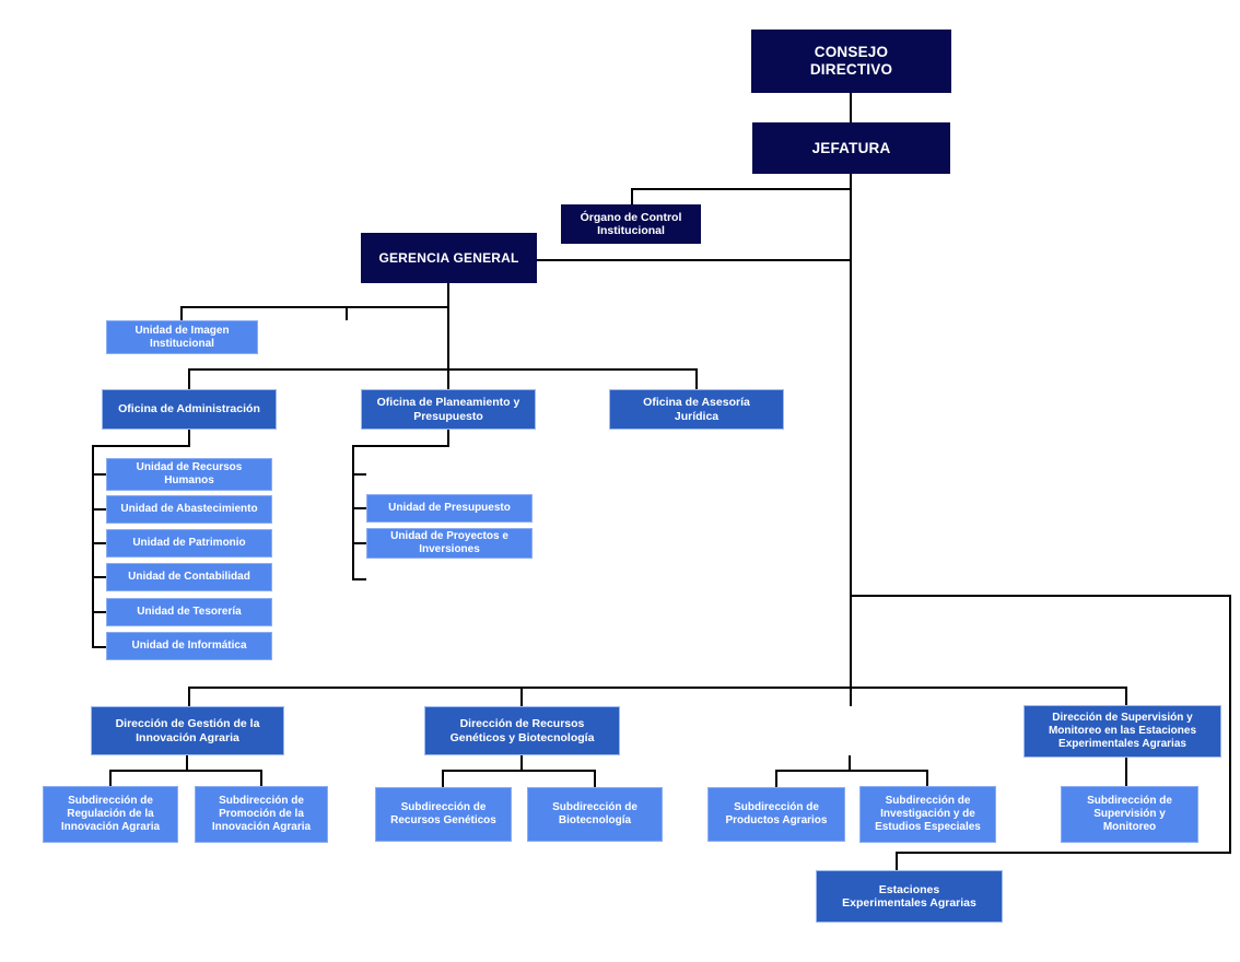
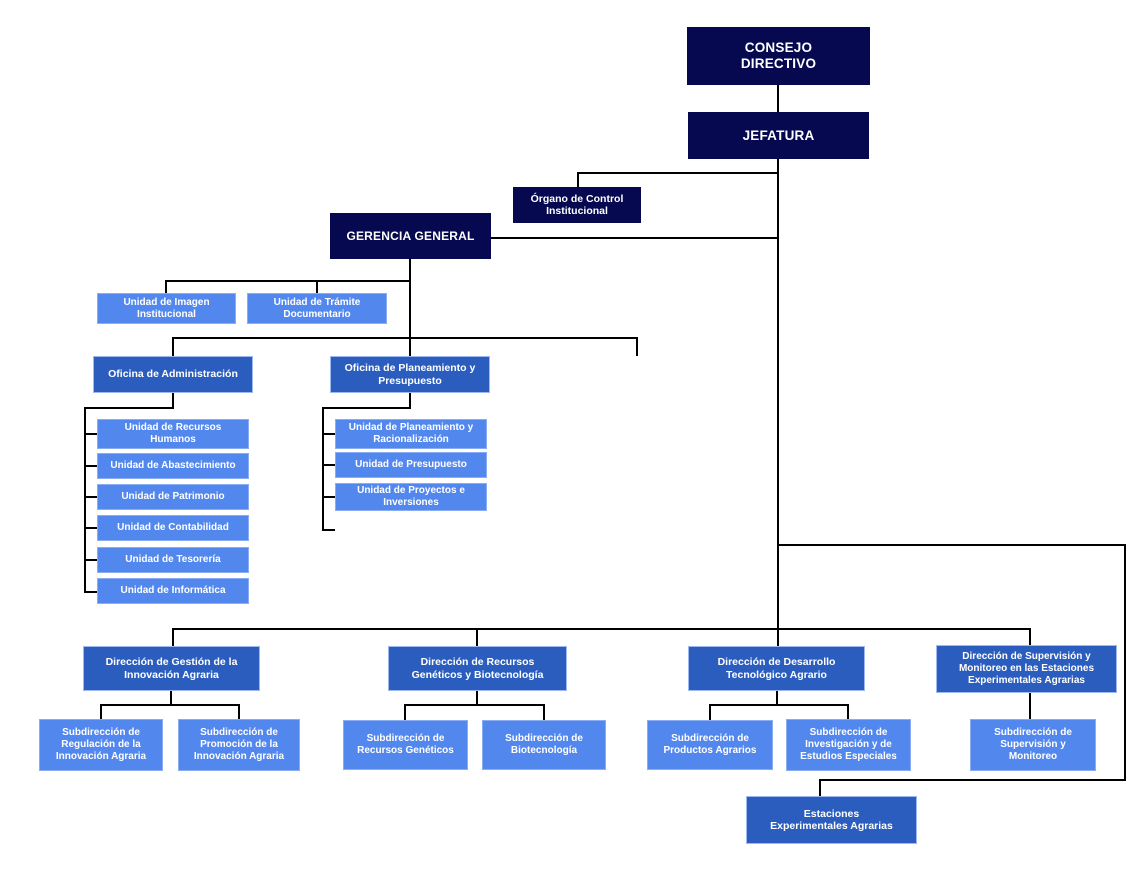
  CONSEJO
  DIRECTIVO
  JEFATURA
  Órgano de Control
  Institucional
  GERENCIA GENERAL
  Unidad de Imagen
  Institucional
+ Unidad de Trámite
+ Documentario
  Oficina de Administración
  Oficina de Planeamiento y
  Presupuesto
- Oficina de Asesoría
- Jurídica
  Unidad de Recursos
  Humanos
  Unidad de Abastecimiento
  Unidad de Patrimonio
  Unidad de Contabilidad
  Unidad de Tesorería
  Unidad de Informática
+ Unidad de Planeamiento y
+ Racionalización
  Unidad de Presupuesto
  Unidad de Proyectos e
  Inversiones
  Dirección de Gestión de la
  Innovación Agraria
  Dirección de Recursos
  Genéticos y Biotecnología
+ Dirección de Desarrollo
+ Tecnológico Agrario
  Dirección de Supervisión y
  Monitoreo en las Estaciones
  Experimentales Agrarias
  Subdirección de
  Regulación de la
  Innovación Agraria
  Subdirección de
  Promoción de la
  Innovación Agraria
  Subdirección de
  Recursos Genéticos
  Subdirección de
  Biotecnología
  Subdirección de
  Productos Agrarios
  Subdirección de
  Investigación y de
  Estudios Especiales
  Subdirección de
  Supervisión y
  Monitoreo
  Estaciones
  Experimentales Agrarias
